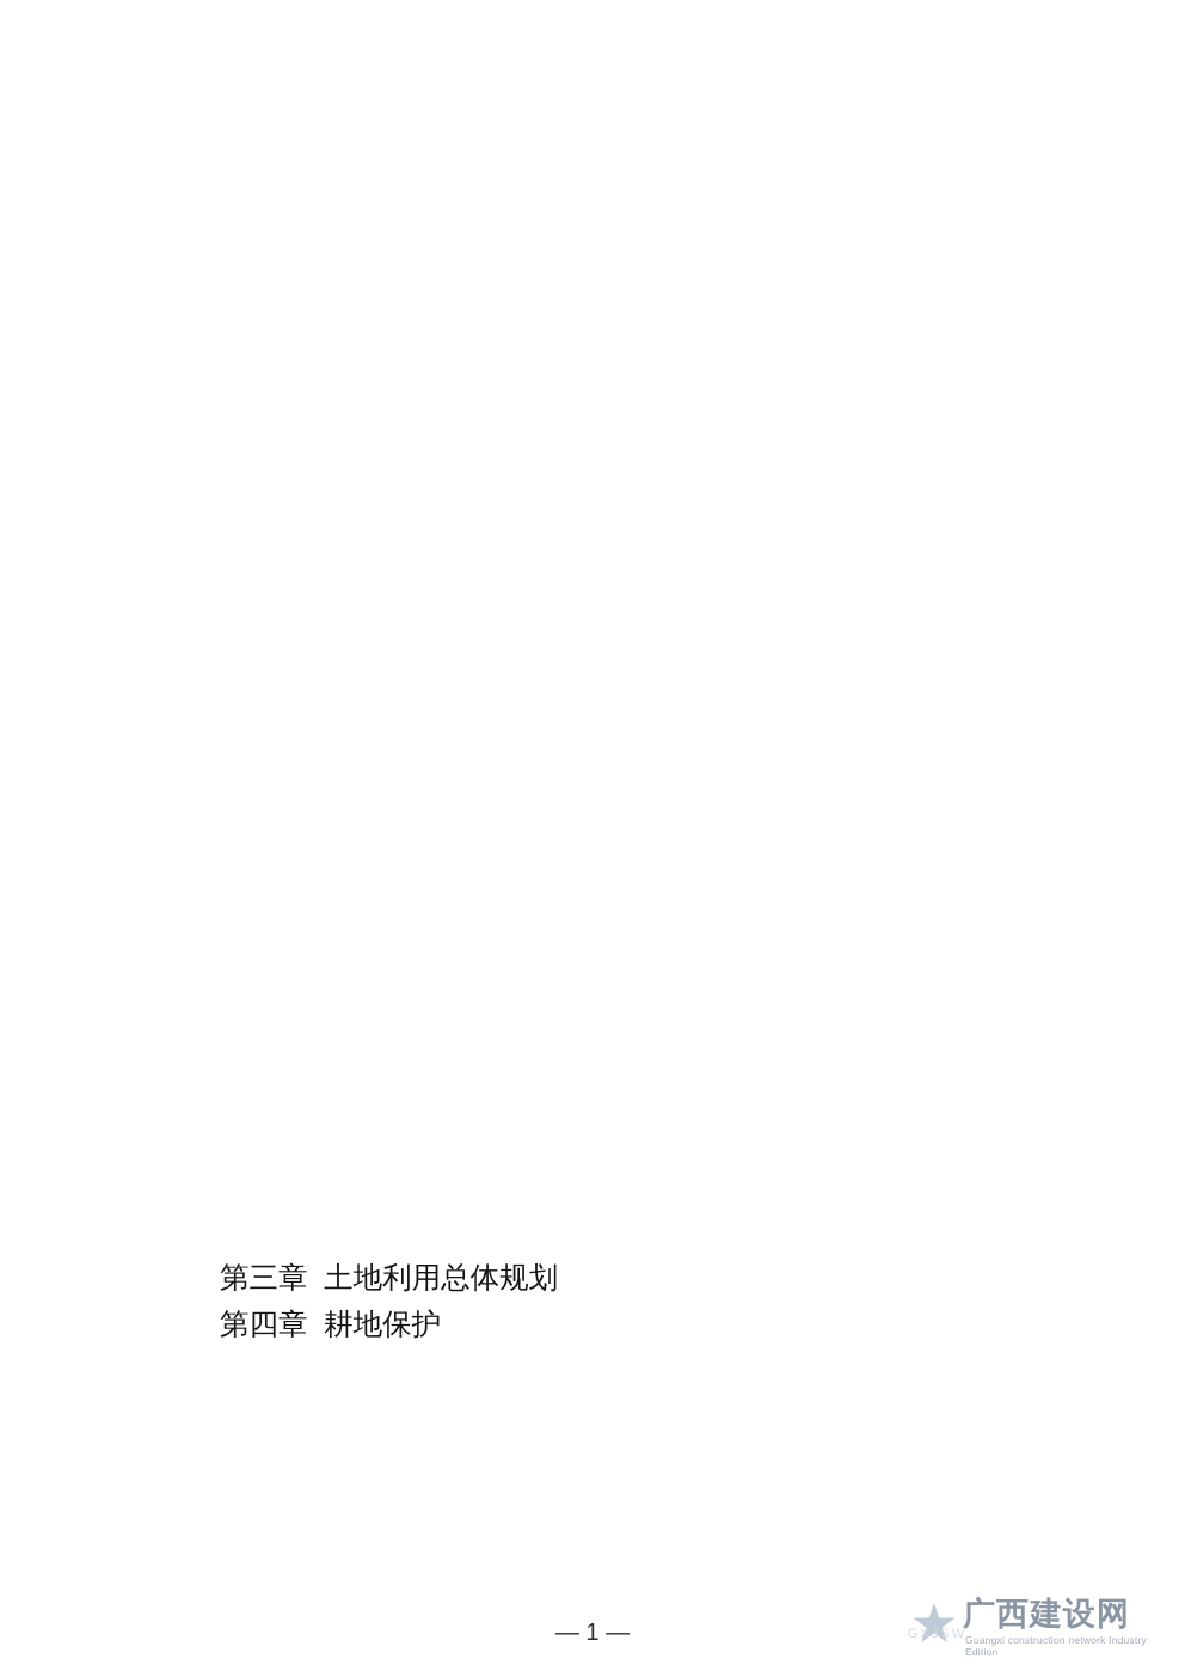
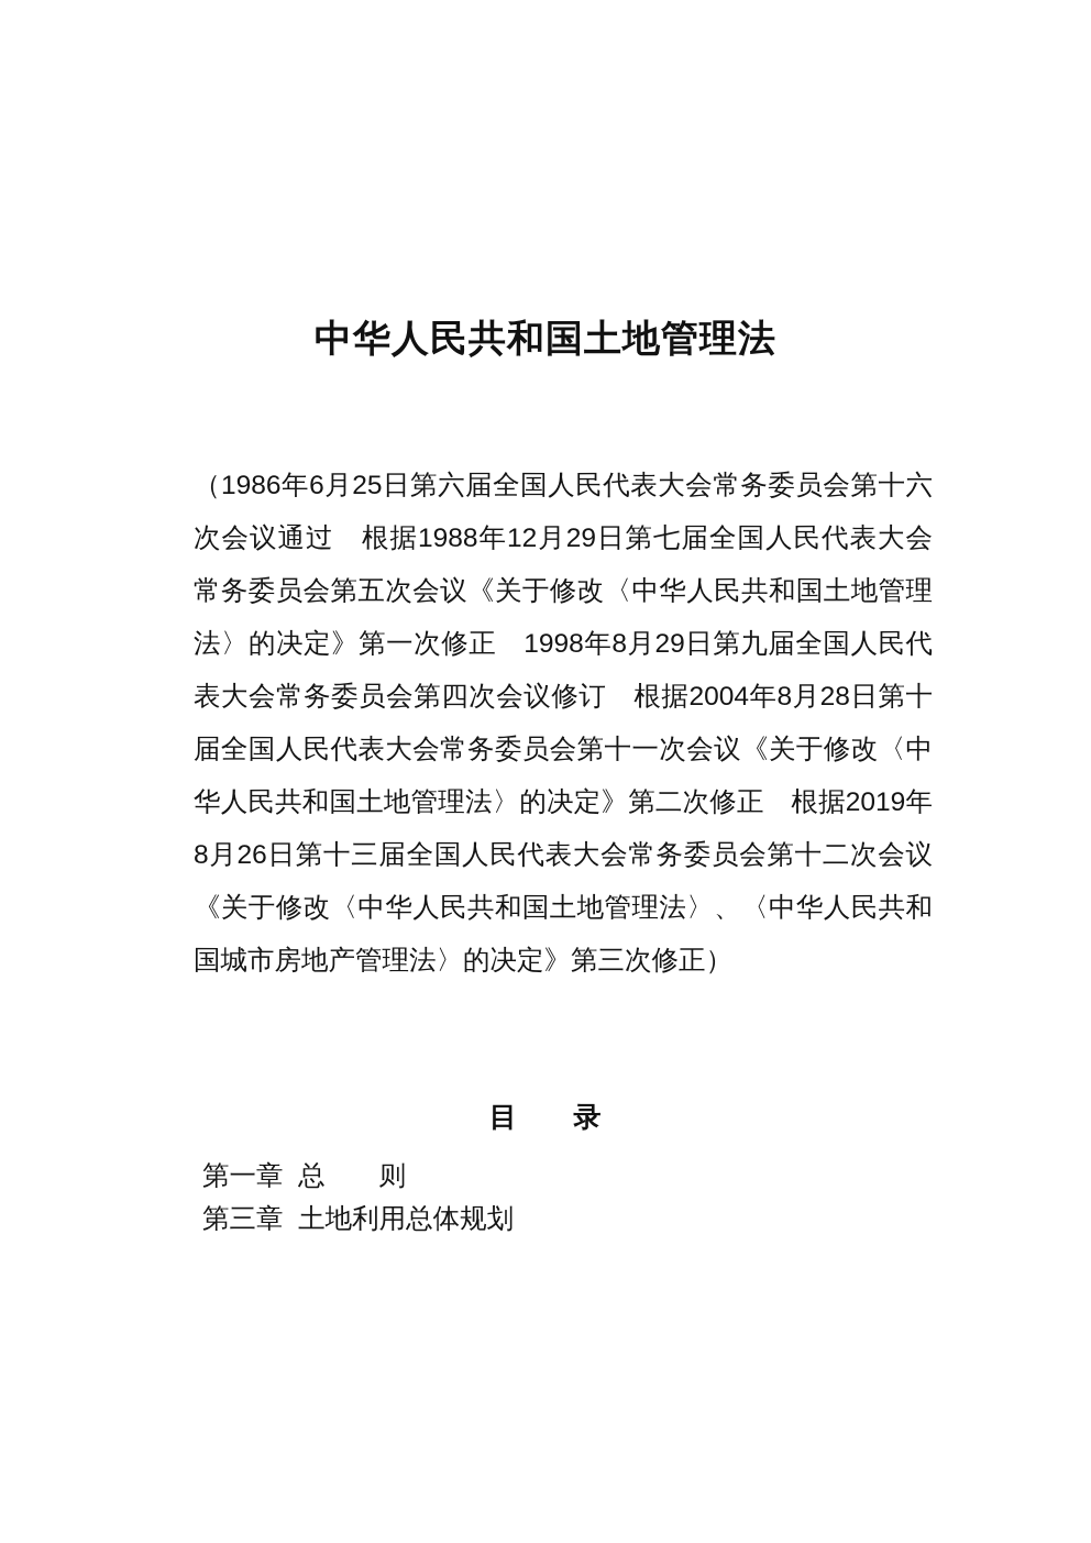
+ 中华人民共和国土地管理法
+ （1986年6月25日第六届全国人民代表大会常务委员会第十六次会议通过 根据1988年12月29日第七届全国人民代表大会常务委员会第五次会议《关于修改〈中华人民共和国土地管理法〉的决定》第一次修正 1998年8月29日第九届全国人民代表大会常务委员会第四次会议修订 根据2004年8月28日第十届全国人民代表大会常务委员会第十一次会议《关于修改〈中华人民共和国土地管理法〉的决定》第二次修正 根据2019年8月26日第十三届全国人民代表大会常务委员会第十二次会议《关于修改〈中华人民共和国土地管理法〉、〈中华人民共和国城市房地产管理法〉的决定》第三次修正）
+ 目 录
+ 第一章 总 则
  第三章 土地利用总体规划
- 第四章 耕地保护
- — 1 —
- ★
- GXJSW
- 广西建设网
- Guangxi construction network Industry Edition
